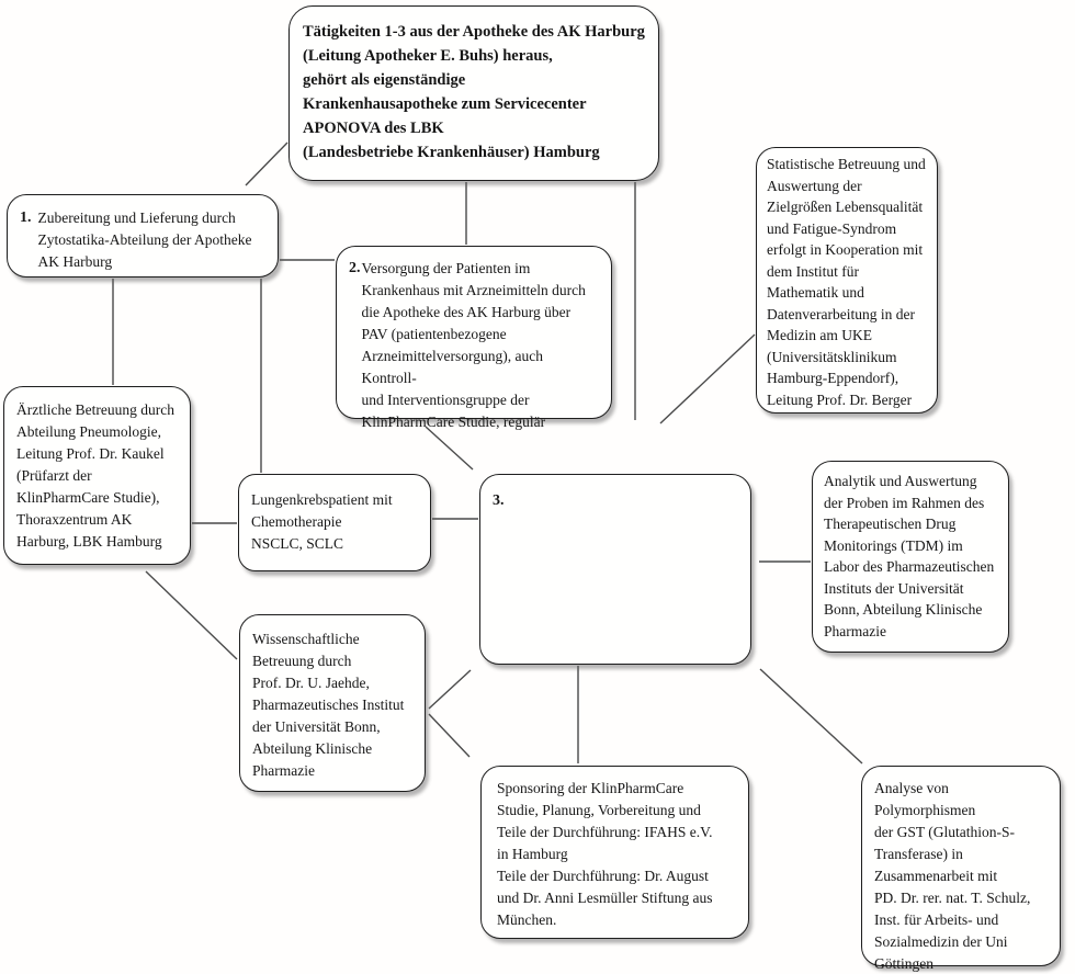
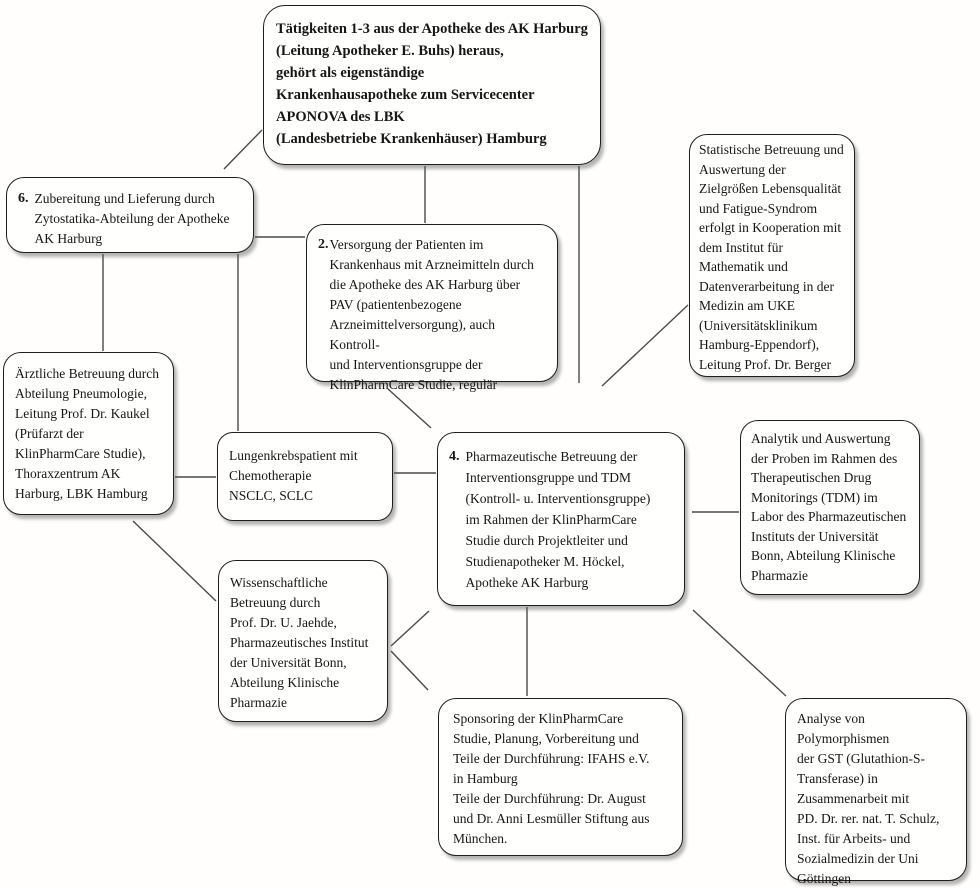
  Tätigkeiten 1-3 aus der Apotheke des AK Harburg
  (Leitung Apotheker E. Buhs) heraus,
  gehört als eigenständige
  Krankenhausapotheke zum Servicecenter
  APONOVA des LBK
  (Landesbetriebe Krankenhäuser) Hamburg
- 1.
+ 6.
  Zubereitung und Lieferung durch
  Zytostatika-Abteilung der Apotheke
  AK Harburg
  2.
  Versorgung der Patienten im
  Krankenhaus mit Arzneimitteln durch
  die Apotheke des AK Harburg über
  PAV (patientenbezogene
  Arzneimittelversorgung), auch Kontroll-
  und Interventionsgruppe der
  KlinPharmCare Studie, regulär
  Statistische Betreuung und
  Auswertung der
  Zielgrößen Lebensqualität
  und Fatigue-Syndrom
  erfolgt in Kooperation mit
  dem Institut für
  Mathematik und
  Datenverarbeitung in der
  Medizin am UKE
  (Universitätsklinikum
  Hamburg-Eppendorf),
  Leitung Prof. Dr. Berger
  Ärztliche Betreuung durch
  Abteilung Pneumologie,
  Leitung Prof. Dr. Kaukel
  (Prüfarzt der
  KlinPharmCare Studie),
  Thoraxzentrum AK
  Harburg, LBK Hamburg
  Lungenkrebspatient mit
  Chemotherapie
  NSCLC, SCLC
- 3.
+ 4.
+ Pharmazeutische Betreuung der
+ Interventionsgruppe und TDM
+ (Kontroll- u. Interventionsgruppe)
+ im Rahmen der KlinPharmCare
+ Studie durch Projektleiter und
+ Studienapotheker M. Höckel,
+ Apotheke AK Harburg
  Analytik und Auswertung
  der Proben im Rahmen des
  Therapeutischen Drug
  Monitorings (TDM) im
  Labor des Pharmazeutischen
  Instituts der Universität
  Bonn, Abteilung Klinische
  Pharmazie
  Wissenschaftliche
  Betreuung durch
  Prof. Dr. U. Jaehde,
  Pharmazeutisches Institut
  der Universität Bonn,
  Abteilung Klinische
  Pharmazie
  Sponsoring der KlinPharmCare
  Studie, Planung, Vorbereitung und
  Teile der Durchführung: IFAHS e.V.
  in Hamburg
  Teile der Durchführung: Dr. August
  und Dr. Anni Lesmüller Stiftung aus
  München.
  Analyse von Polymorphismen
  der GST (Glutathion-S-
  Transferase) in
  Zusammenarbeit mit
  PD. Dr. rer. nat. T. Schulz,
  Inst. für Arbeits- und
  Sozialmedizin der Uni
  Göttingen
